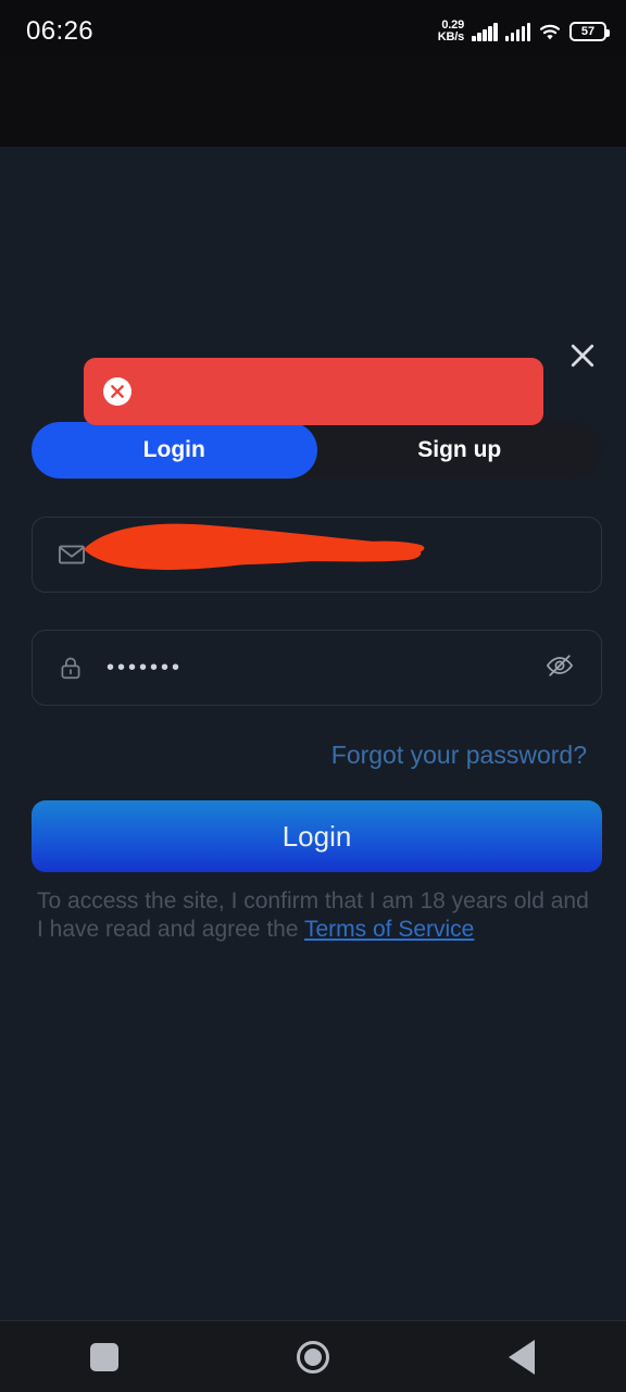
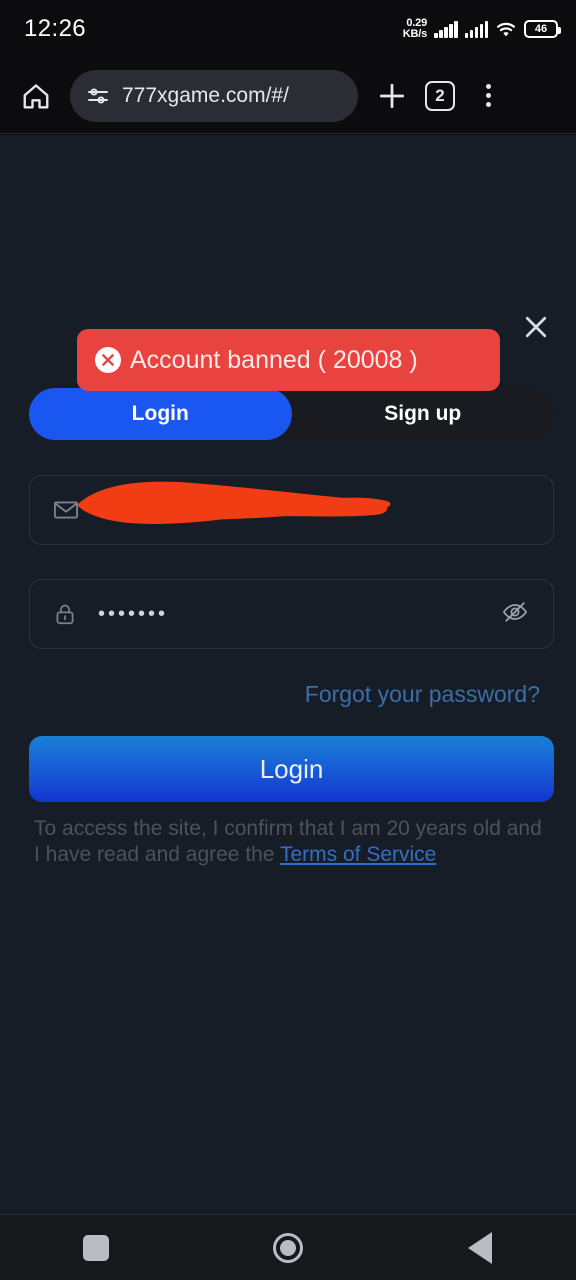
- 06:26
+ 12:26
  0.29
  KB/s
- 57
+ 46
+ 777xgame.com/#/
+ 2
+ Account banned ( 20008 )
  Login
  Sign up
  •••••••
  Forgot your password?
  Login
- To access the site, I confirm that I am 18 years old and I have read and agree the Terms of Service
+ To access the site, I confirm that I am 20 years old and I have read and agree the Terms of Service
